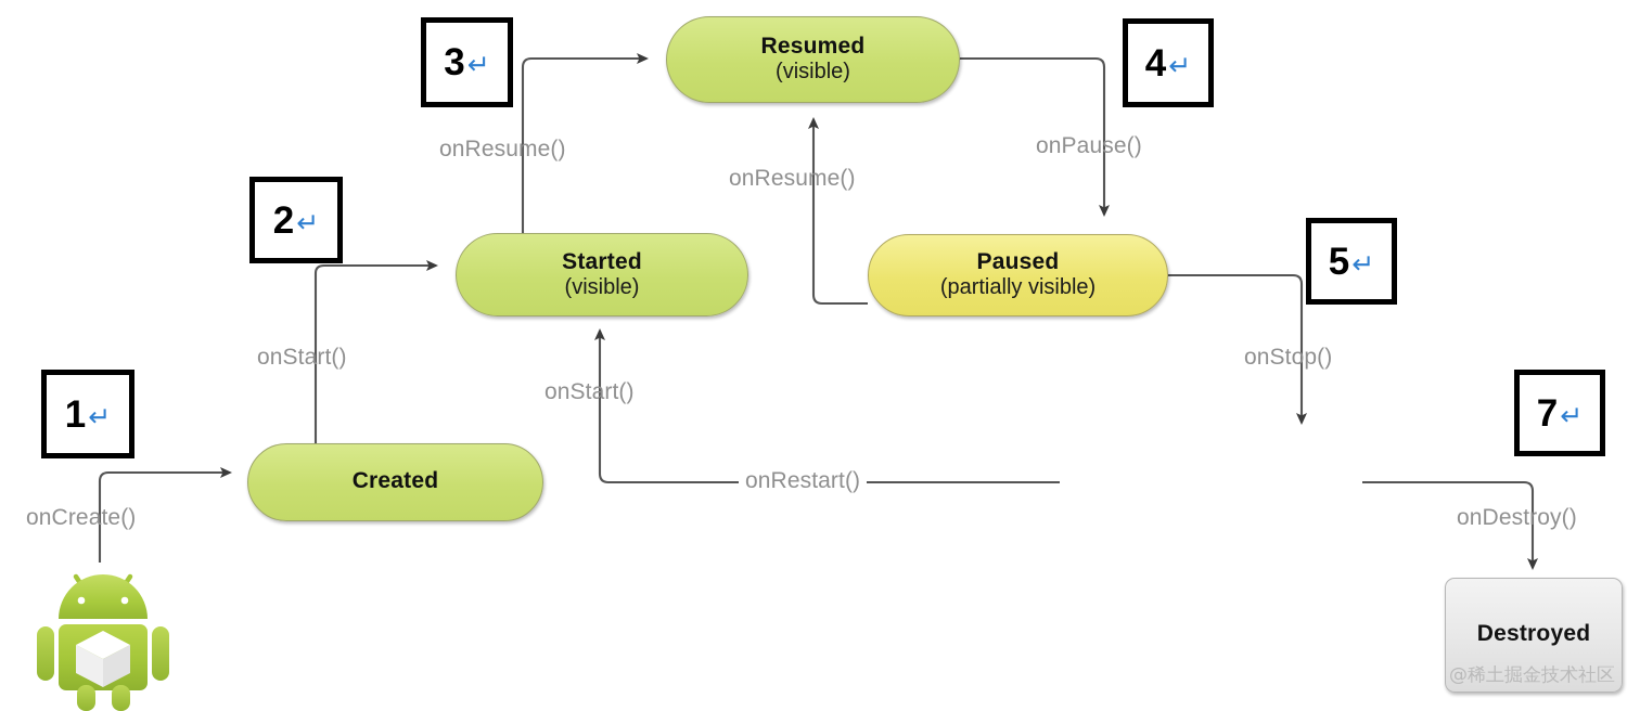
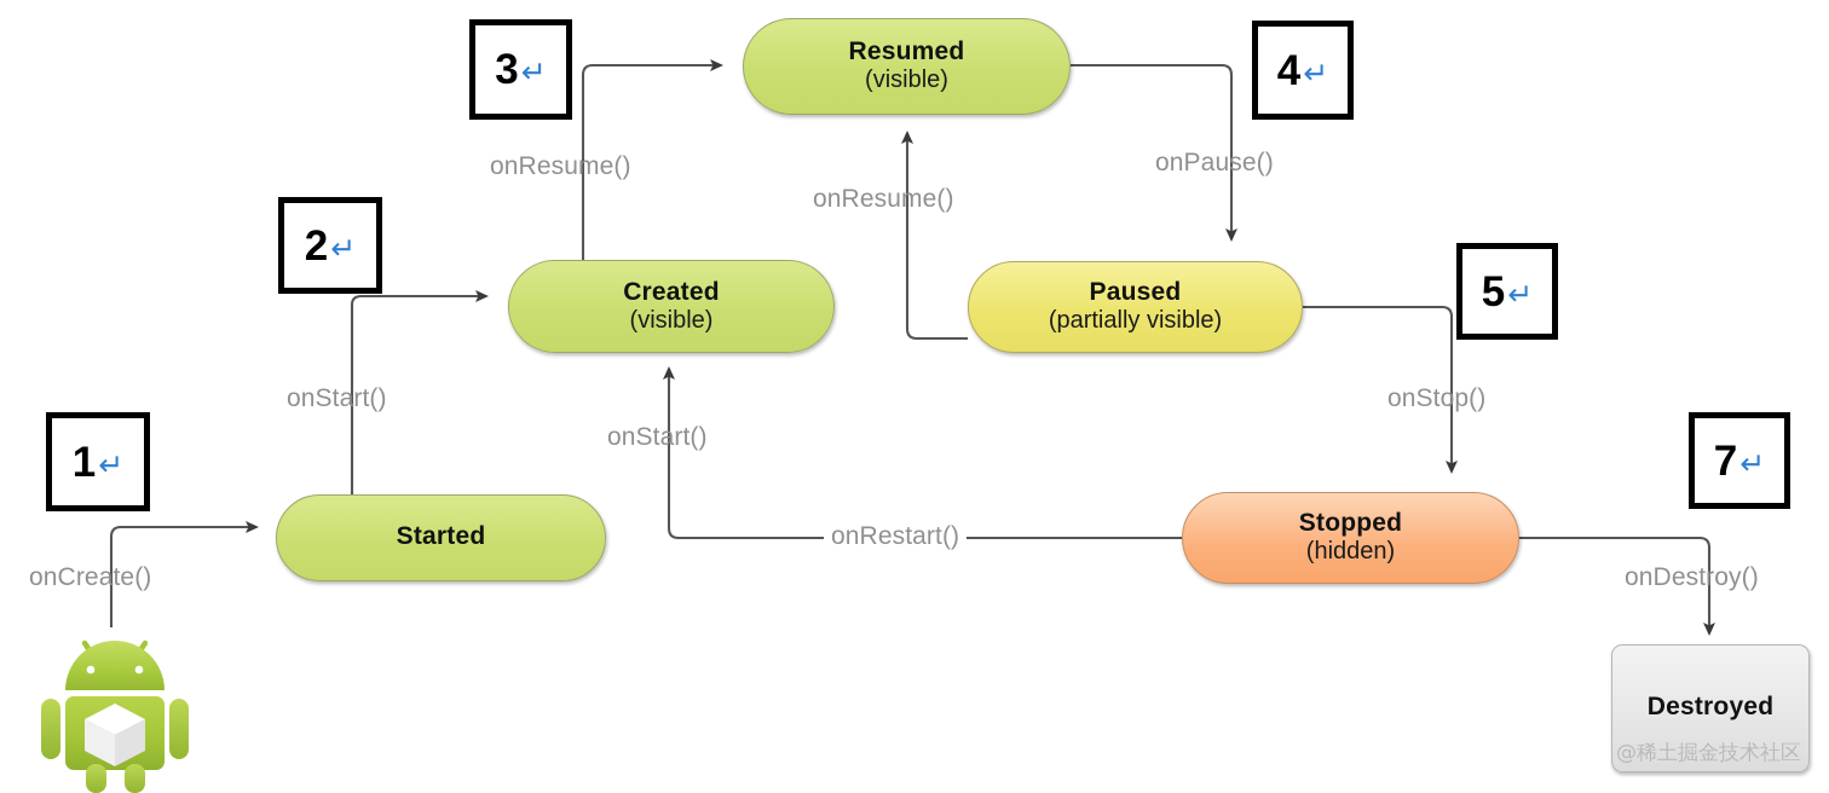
  Resumed
  (visible)
- Started
+ Created
  (visible)
  Paused
  (partially visible)
- Created
+ Started
+ Stopped
+ (hidden)
  Destroyed
  onCreate()
  onStart()
  onResume()
  onPause()
  onResume()
  onStop()
  onRestart()
  onStart()
  onDestroy()
  1
  ↵
  2
  ↵
  3
  ↵
  4
  ↵
  5
  ↵
  7
  ↵
  @稀土掘金技术社区
